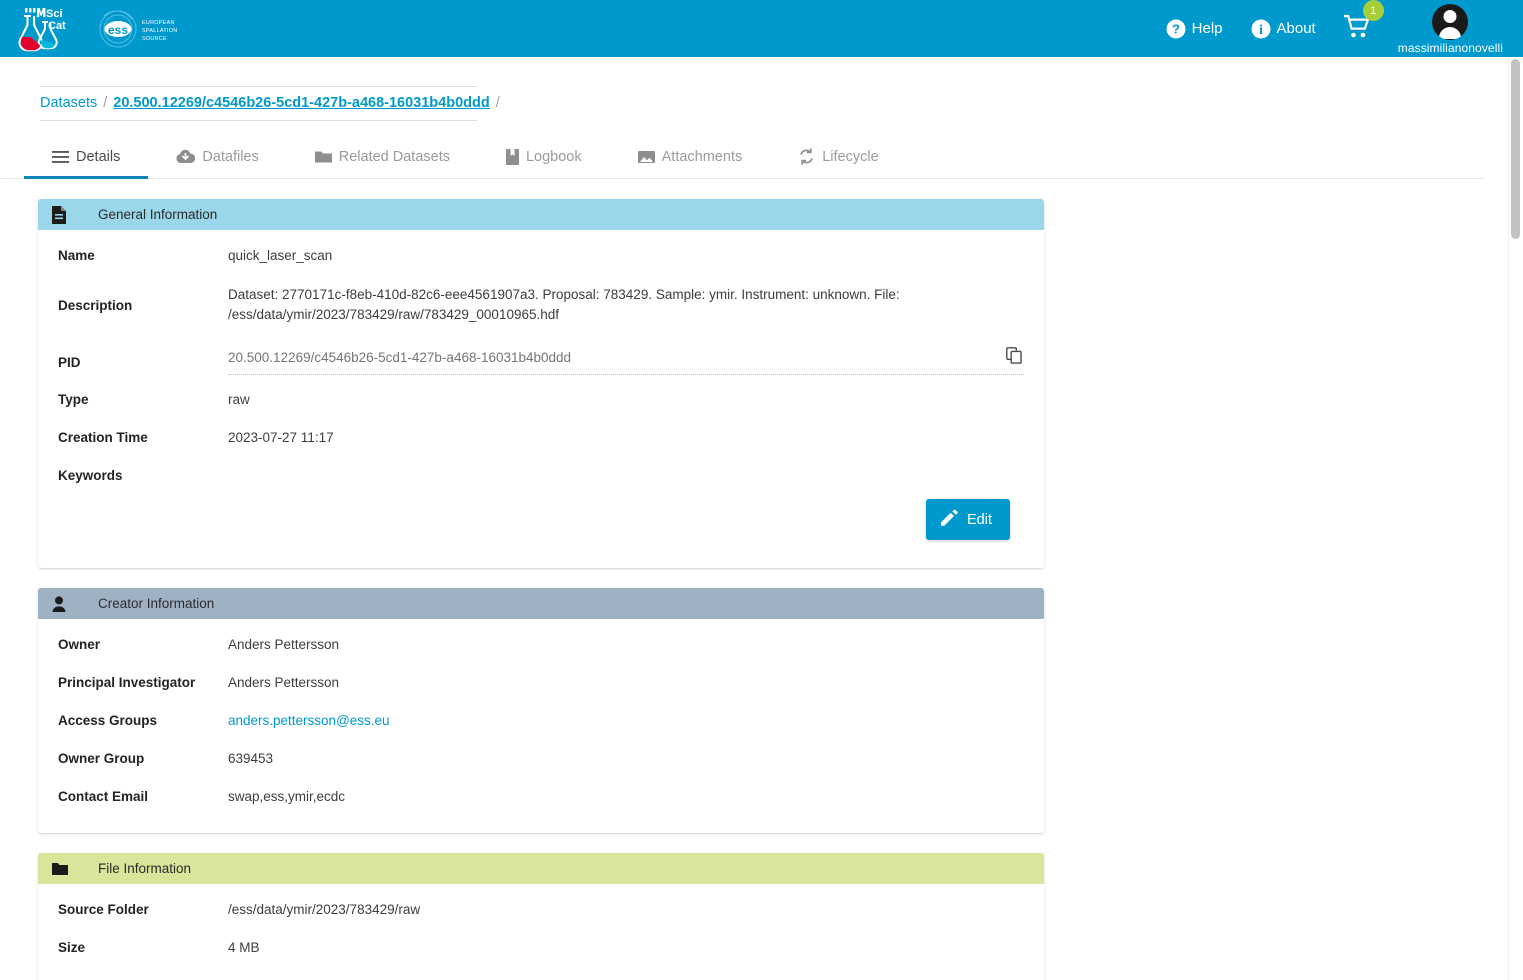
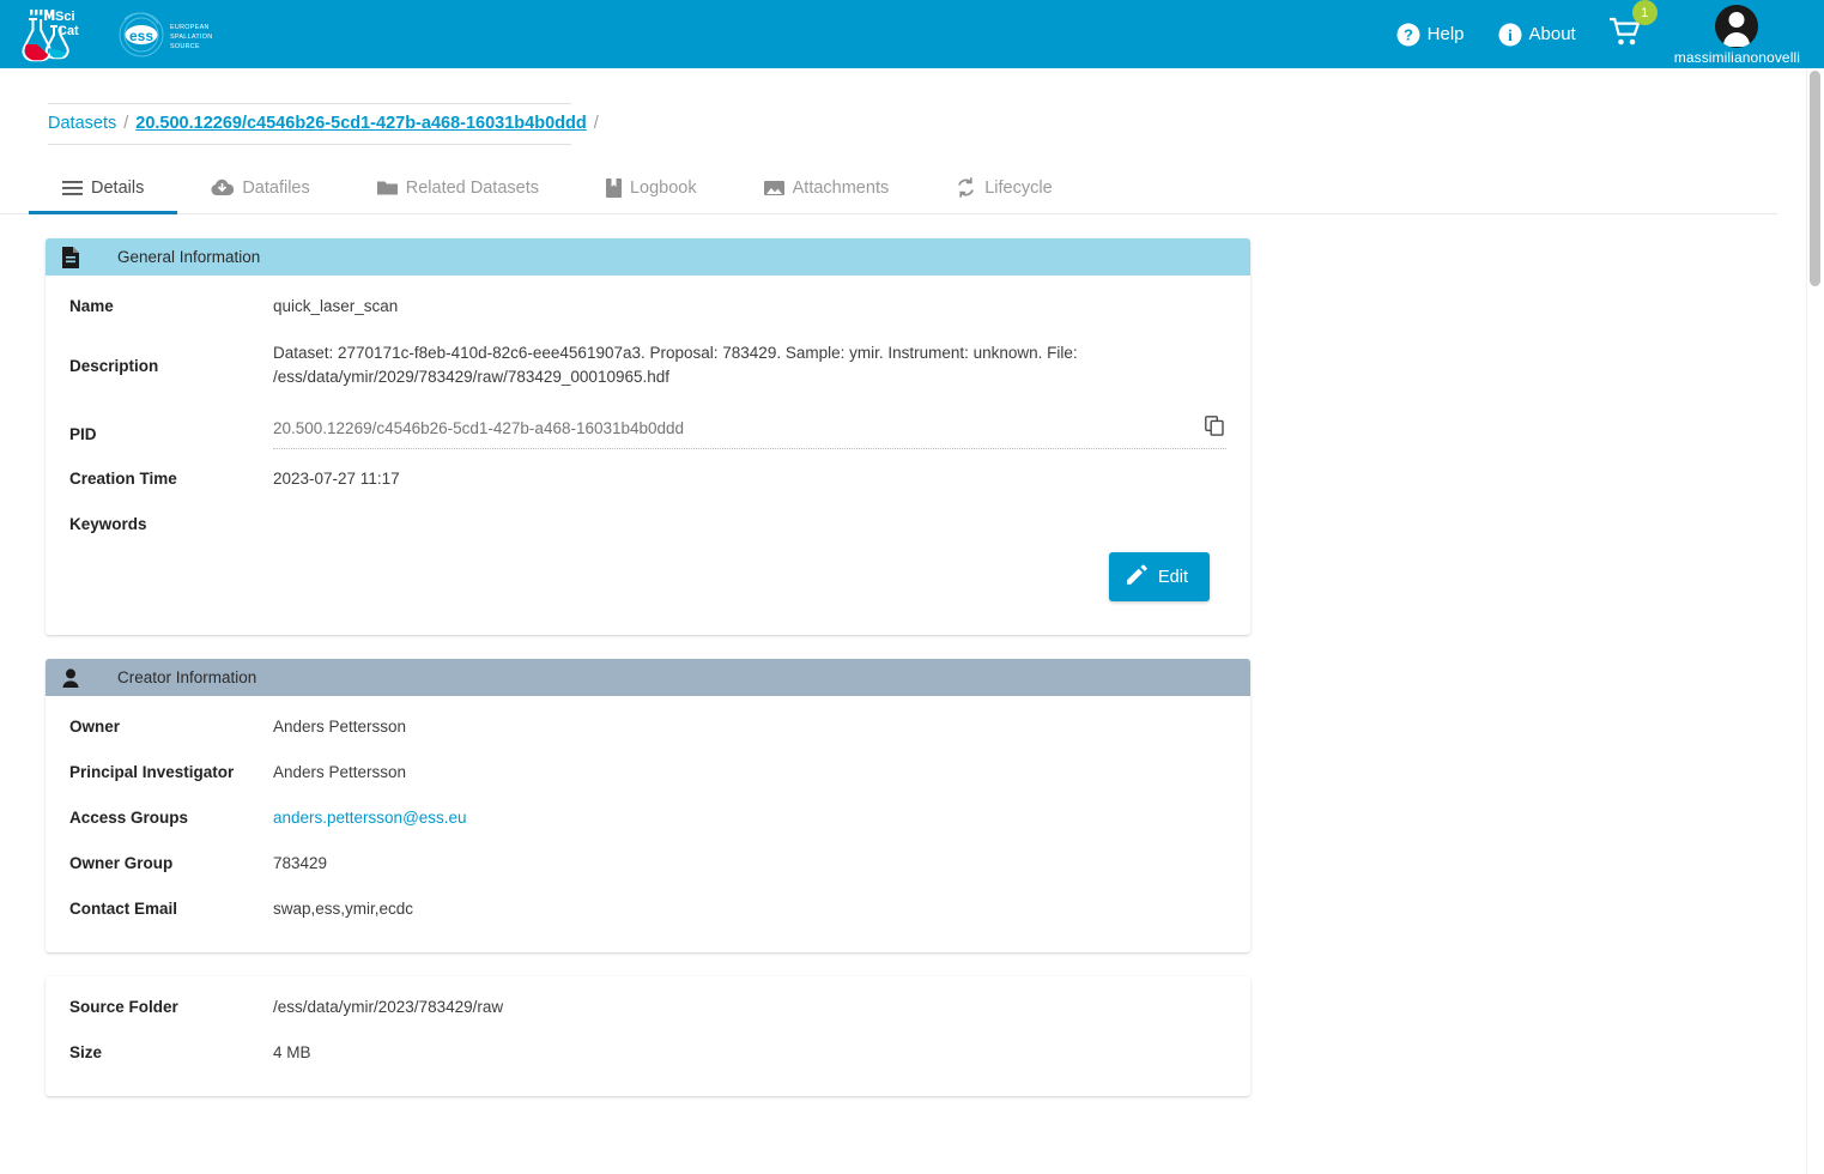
  Sci
  Cat
  ess
  ?
  Help
  i
  About
  1
  massimilianonovelli
  Datasets
  /
  20.500.12269/c4546b26-5cd1-427b-a468-16031b4b0ddd
  /
  Details
  Datafiles
  Related Datasets
  Logbook
  Attachments
  Lifecycle
  General Information
  Name
  quick_laser_scan
  Description
- Dataset: 2770171c-f8eb-410d-82c6-eee4561907a3. Proposal: 783429. Sample: ymir. Instrument: unknown. File: /ess/data/ymir/2023/783429/raw/783429_00010965.hdf
+ Dataset: 2770171c-f8eb-410d-82c6-eee4561907a3. Proposal: 783429. Sample: ymir. Instrument: unknown. File: /ess/data/ymir/2029/783429/raw/783429_00010965.hdf
  PID
  20.500.12269/c4546b26-5cd1-427b-a468-16031b4b0ddd
- Type
- raw
  Creation Time
  2023-07-27 11:17
  Keywords
  Edit
  Creator Information
  Owner
  Anders Pettersson
  Principal Investigator
  Anders Pettersson
  Access Groups
  anders.pettersson@ess.eu
  Owner Group
- 639453
+ 783429
  Contact Email
  swap,ess,ymir,ecdc
- File Information
  Source Folder
  /ess/data/ymir/2023/783429/raw
  Size
  4 MB
